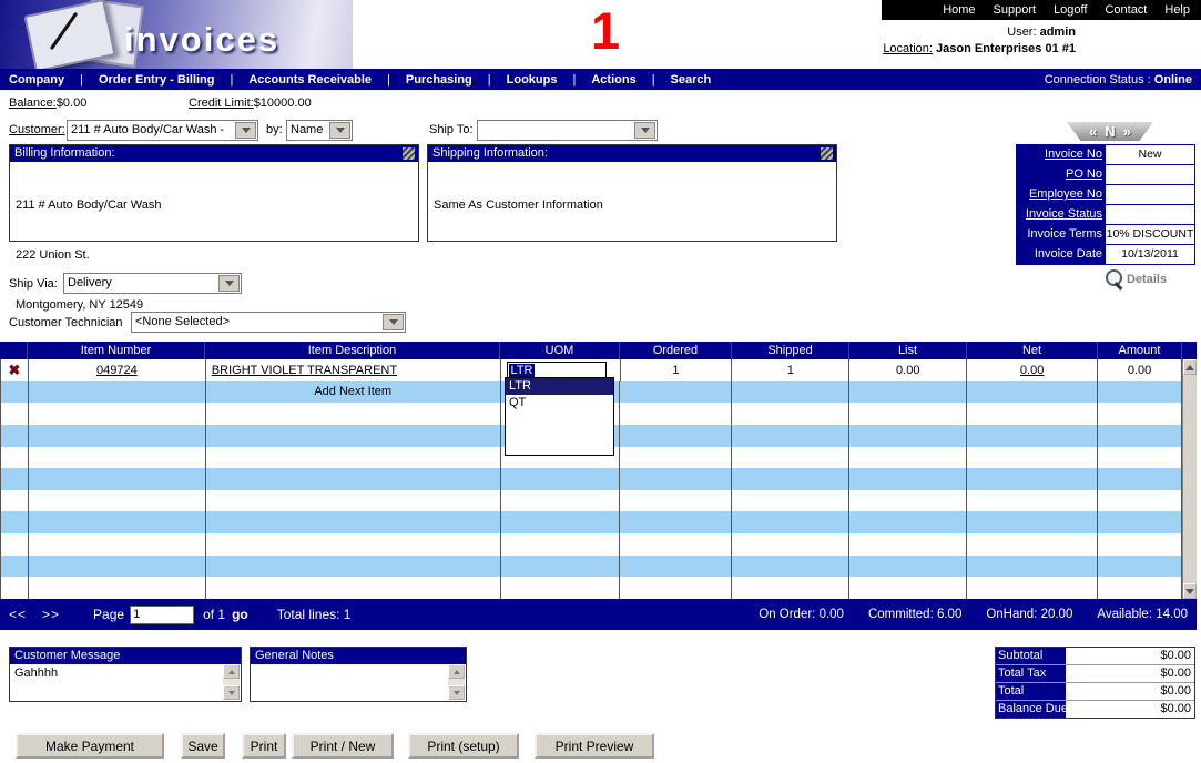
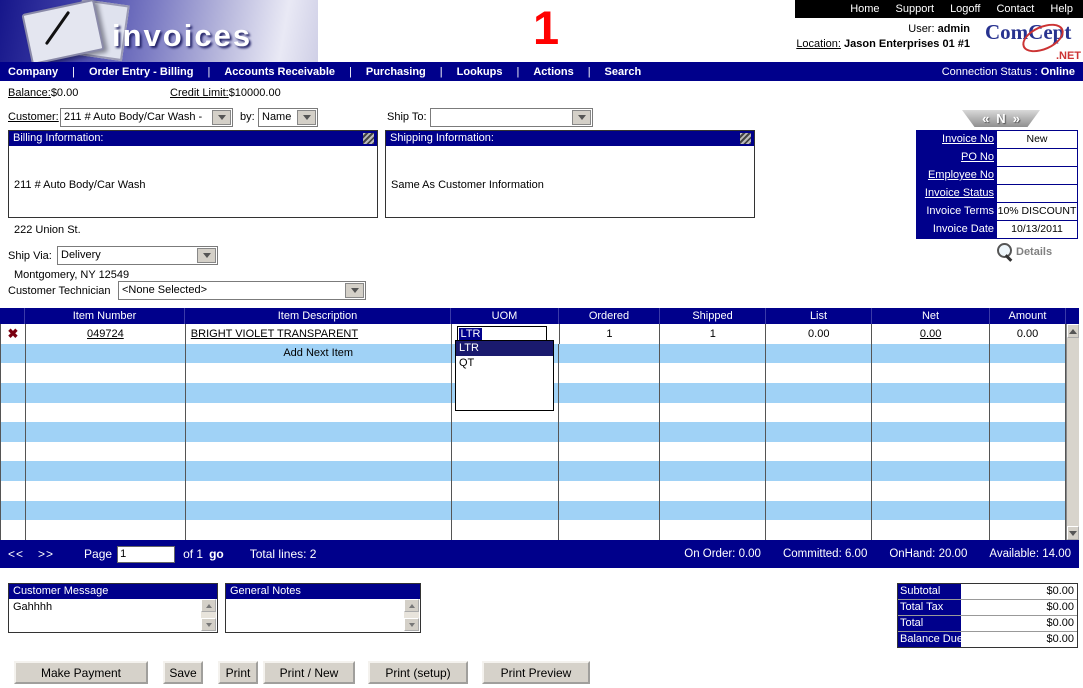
  invoices
  1
  Home
  Support
  Logoff
  Contact
  Help
  User: admin
  Location: Jason Enterprises 01 #1
+ ComCept
+ .NET
  Company
  Order Entry - Billing
  Accounts Receivable
  Purchasing
  Lookups
  Actions
  Search
  Connection Status : Online
  Balance:$0.00
  Credit Limit:$10000.00
  Customer:
  211 # Auto Body/Car Wash -
  by:
  Name
  Ship To:
  Billing Information:
  211 # Auto Body/Car Wash
  222 Union St.
  Montgomery, NY 12549
  Shipping Information:
  Same As Customer Information
  «
  N
  »
  Invoice No
  New
  PO No
  Employee No
  Invoice Status
  Invoice Terms
  10% DISCOUNT
  Invoice Date
  10/13/2011
  Ship Via:
  Delivery
  Details
  Customer Technician
  <None Selected>
  Item Number
  Item Description
  UOM
  Ordered
  Shipped
  List
  Net
  Amount
  ✖
  049724
  BRIGHT VIOLET TRANSPARENT
  LTR
  1
  1
  0.00
  0.00
  0.00
  Add Next Item
  LTR
  QT
  <<
  >>
  Page
  1
  of 1
  go
- Total lines: 1
+ Total lines: 2
  On Order: 0.00
  Committed: 6.00
  OnHand: 20.00
  Available: 14.00
  Customer Message
  Gahhhh
  General Notes
  Subtotal
  $0.00
  Total Tax
  $0.00
  Total
  $0.00
  Balance Due
  $0.00
  Make Payment
  Save
  Print
  Print / New
  Print (setup)
  Print Preview
